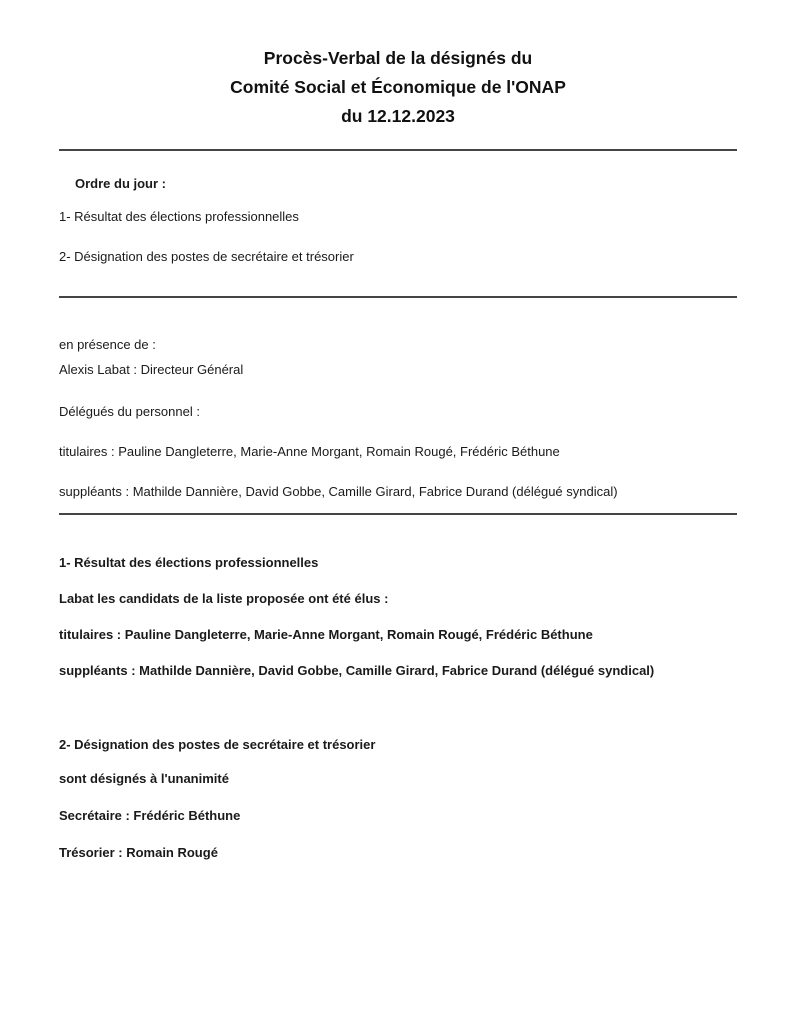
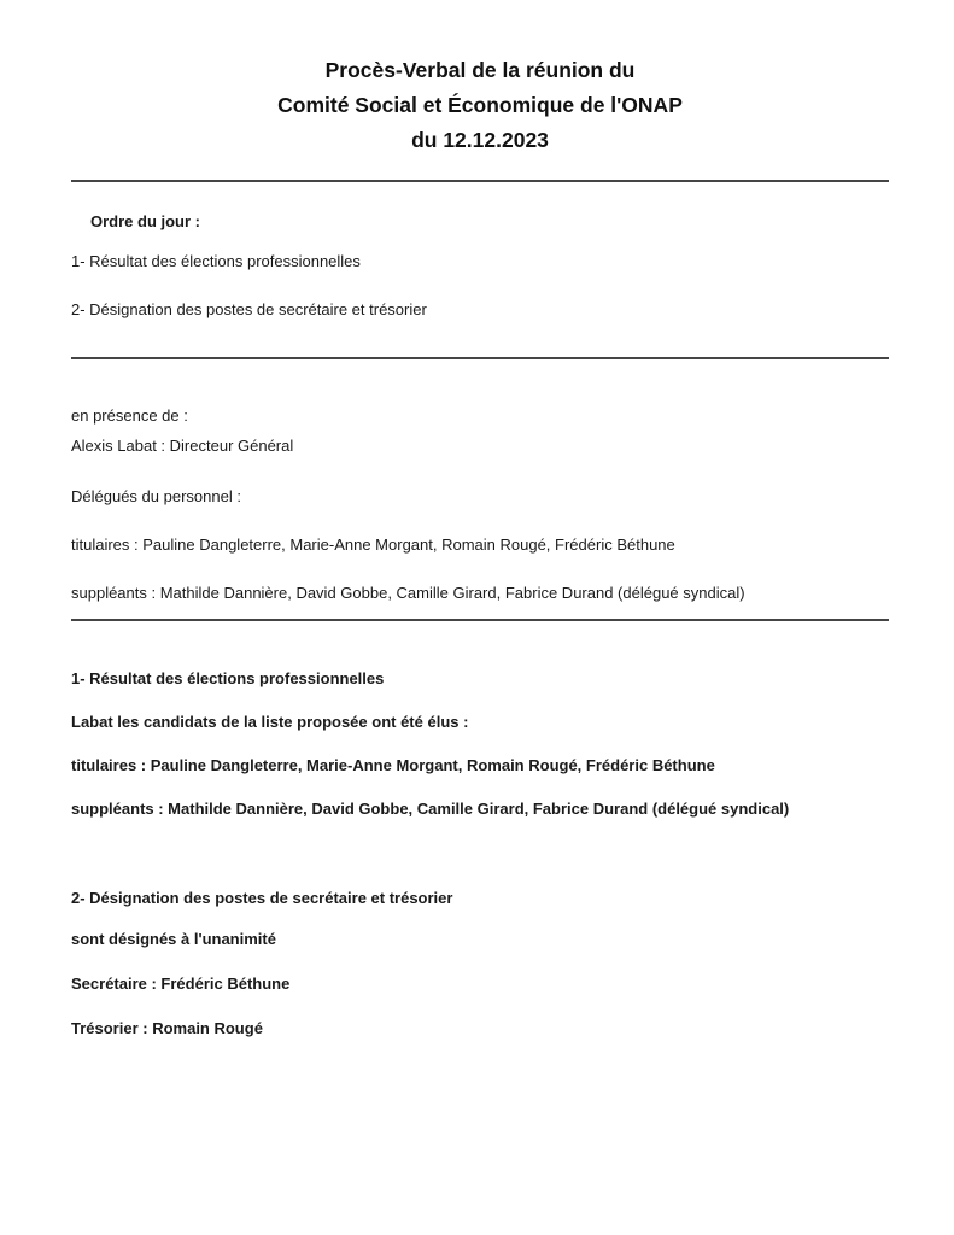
- Procès-Verbal de la désignés du
+ Procès-Verbal de la réunion du
  Comité Social et Économique de l'ONAP
  du 12.12.2023
  Ordre du jour :
  1- Résultat des élections professionnelles
  2- Désignation des postes de secrétaire et trésorier
  en présence de :
  Alexis Labat : Directeur Général
  Délégués du personnel :
  titulaires : Pauline Dangleterre, Marie-Anne Morgant, Romain Rougé, Frédéric Béthune
  suppléants : Mathilde Dannière, David Gobbe, Camille Girard, Fabrice Durand (délégué syndical)
  1- Résultat des élections professionnelles
  Labat les candidats de la liste proposée ont été élus :
  titulaires : Pauline Dangleterre, Marie-Anne Morgant, Romain Rougé, Frédéric Béthune
  suppléants : Mathilde Dannière, David Gobbe, Camille Girard, Fabrice Durand (délégué syndical)
  2- Désignation des postes de secrétaire et trésorier
  sont désignés à l'unanimité
  Secrétaire : Frédéric Béthune
  Trésorier : Romain Rougé
